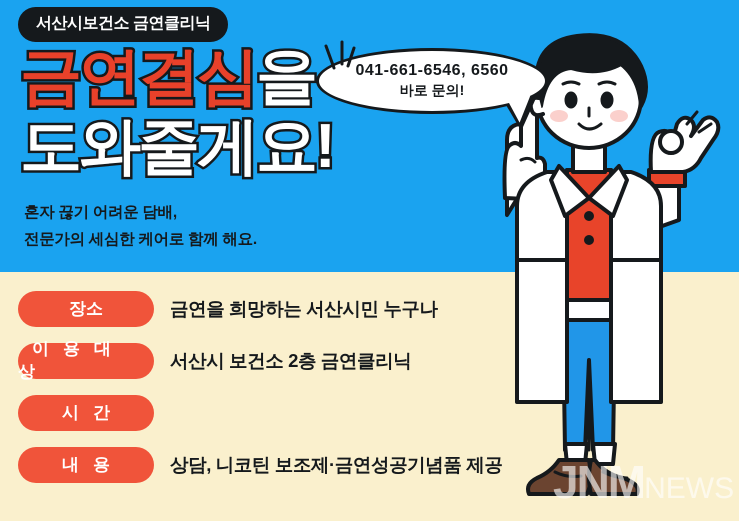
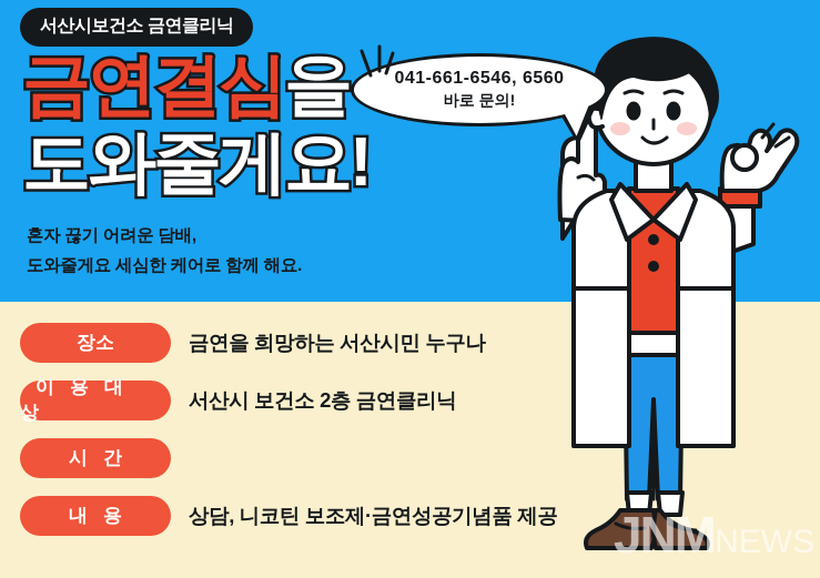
  서산시보건소 금연클리닉
  금연결심을
  도와줄게요!
  041-661-6546, 6560
  바로 문의!
  혼자 끊기 어려운 담배,
- 전문가의 세심한 케어로 함께 해요.
+ 도와줄게요 세심한 케어로 함께 해요.
  장소
  금연을 희망하는 서산시민 누구나
  이용대상
  서산시 보건소 2층 금연클리닉
  시간
  내용
  상담, 니코틴 보조제·금연성공기념품 제공
  JNMNEWS
